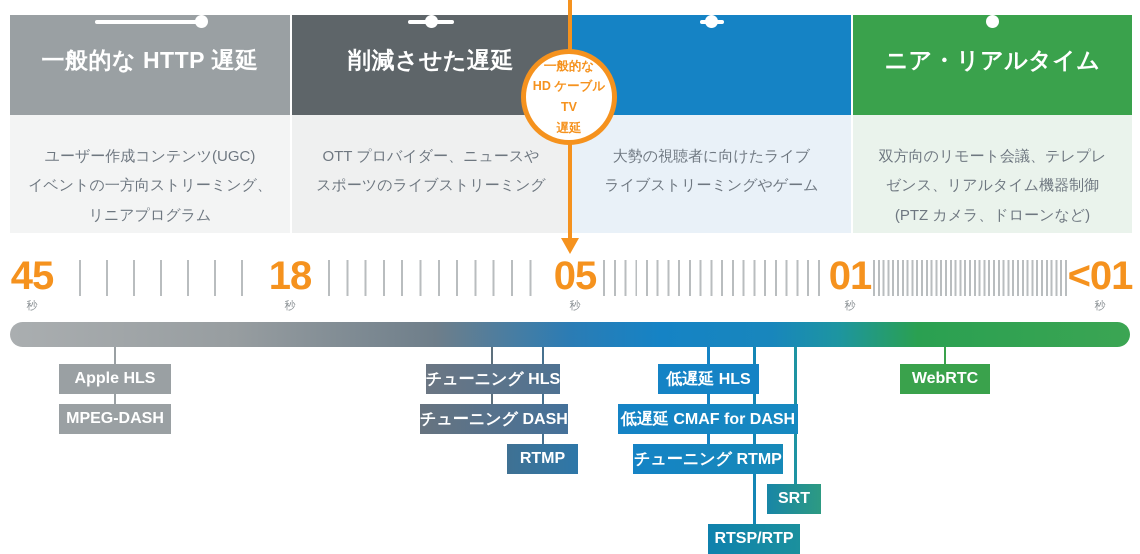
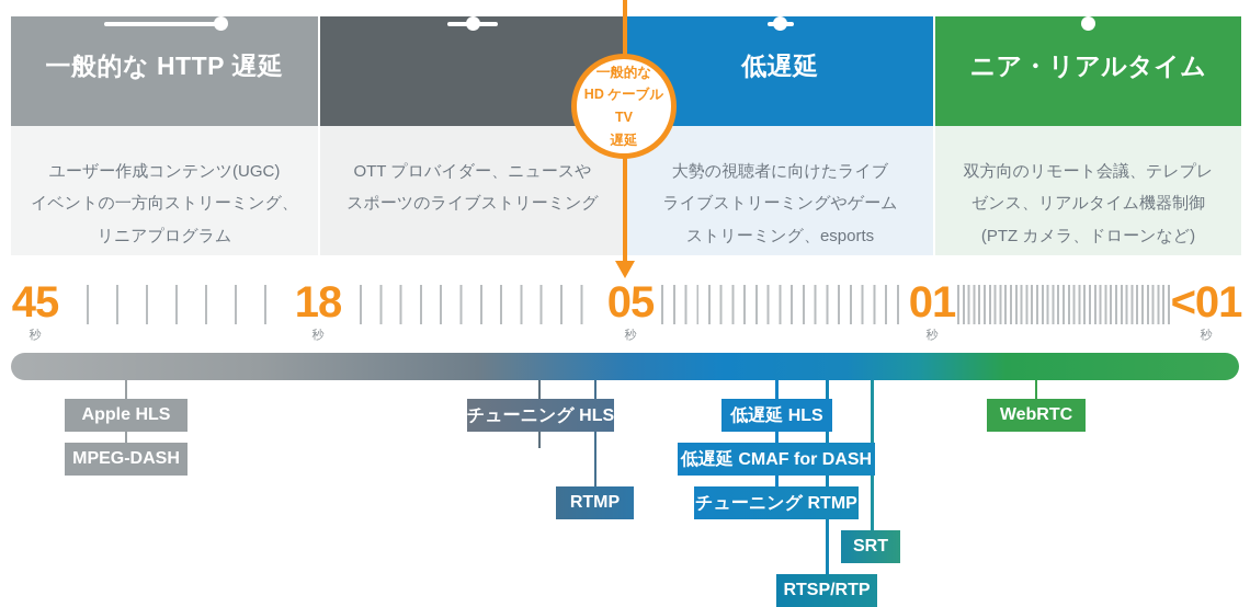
  一般的な HTTP 遅延
  ユーザー作成コンテンツ(UGC)
  イベントの一方向ストリーミング、
  リニアプログラム
- 削減させた遅延
  OTT プロバイダー、ニュースや
  スポーツのライブストリーミング
+ 低遅延
  大勢の視聴者に向けたライブ
  ライブストリーミングやゲーム
+ ストリーミング、esports
  ニア・リアルタイム
  双方向のリモート会議、テレプレ
  ゼンス、リアルタイム機器制御
  (PTZ カメラ、ドローンなど)
  一般的な
  HD ケーブル TV
  遅延
  45
  秒
  18
  秒
  05
  秒
  01
  秒
  <01
  秒
  Apple HLS
  MPEG-DASH
  チューニング HLS
- チューニング DASH
  RTMP
  低遅延 HLS
  低遅延 CMAF for DASH
  チューニング RTMP
  SRT
  RTSP/RTP
  WebRTC
